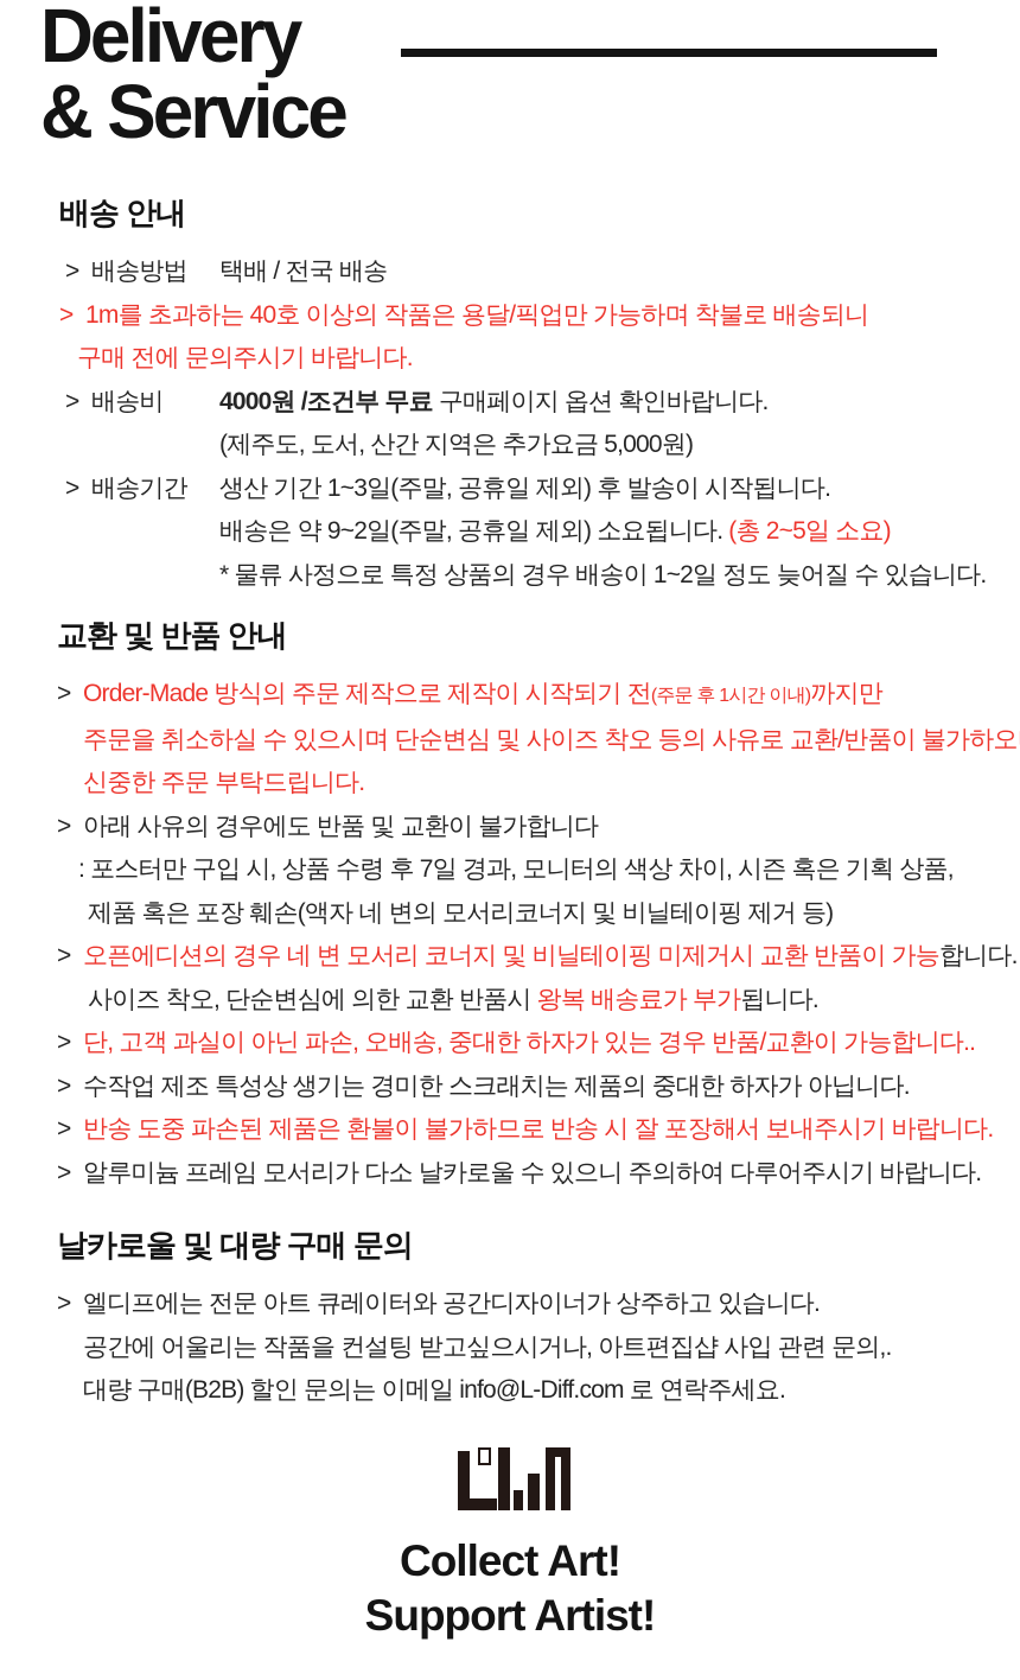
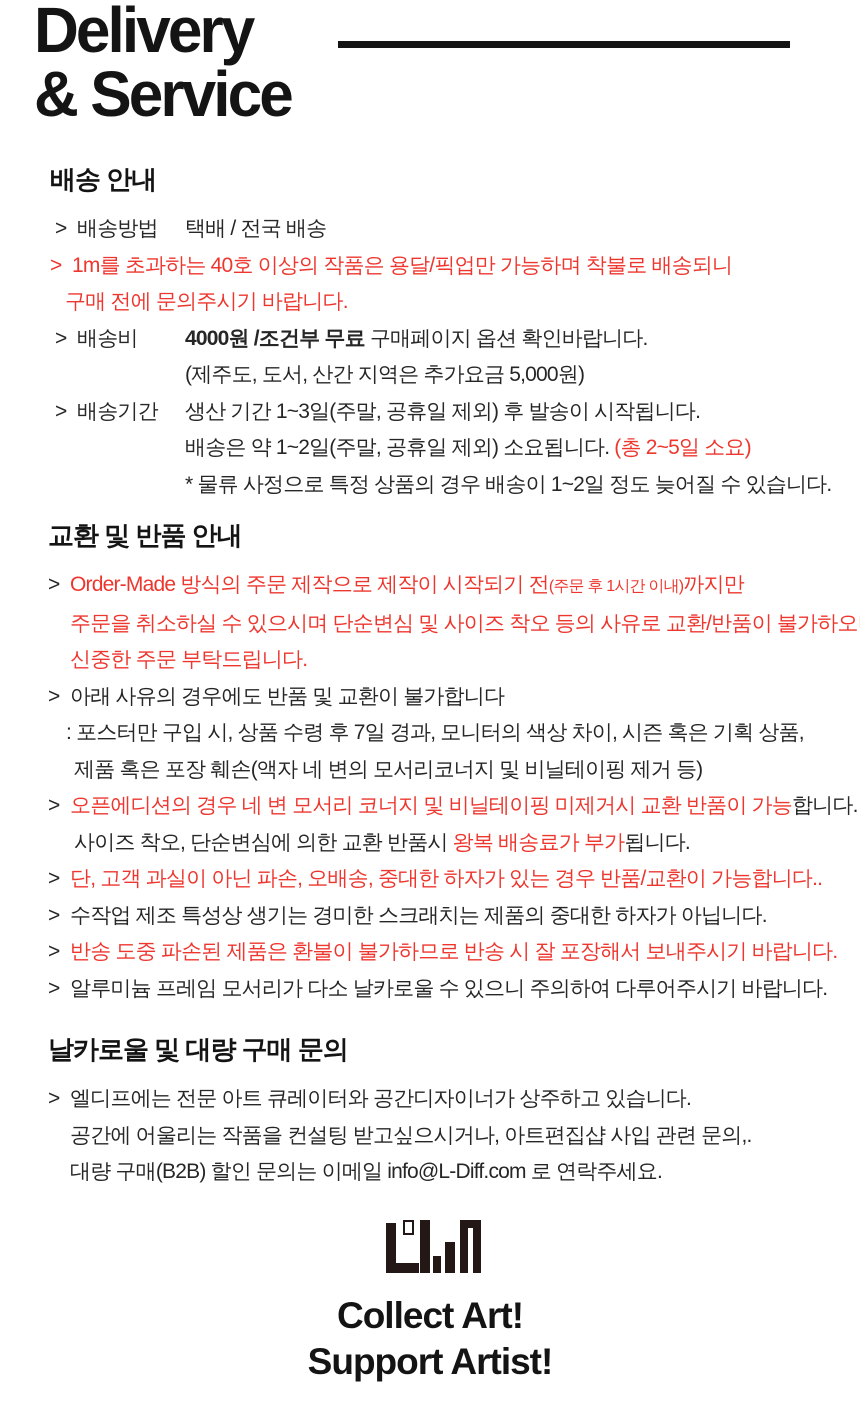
  Delivery
  & Service
  배송 안내
  >
  배송방법
  택배 / 전국 배송
  > 1m를 초과하는 40호 이상의 작품은 용달/픽업만 가능하며 착불로 배송되니
  구매 전에 문의주시기 바랍니다.
  >
  배송비
  4000원 /조건부 무료 구매페이지 옵션 확인바랍니다.
  (제주도, 도서, 산간 지역은 추가요금 5,000원)
  >
  배송기간
  생산 기간 1~3일(주말, 공휴일 제외) 후 발송이 시작됩니다.
- 배송은 약 9~2일(주말, 공휴일 제외) 소요됩니다. (총 2~5일 소요)
+ 배송은 약 1~2일(주말, 공휴일 제외) 소요됩니다. (총 2~5일 소요)
  * 물류 사정으로 특정 상품의 경우 배송이 1~2일 정도 늦어질 수 있습니다.
  교환 및 반품 안내
  >
  Order-Made 방식의 주문 제작으로 제작이 시작되기 전(주문 후 1시간 이내)까지만
  주문을 취소하실 수 있으시며 단순변심 및 사이즈 착오 등의 사유로 교환/반품이 불가하오
  신중한 주문 부탁드립니다.
  >
  아래 사유의 경우에도 반품 및 교환이 불가합니다
  : 포스터만 구입 시, 상품 수령 후 7일 경과, 모니터의 색상 차이, 시즌 혹은 기획 상품,
  제품 혹은 포장 훼손(액자 네 변의 모서리코너지 및 비닐테이핑 제거 등)
  >
  오픈에디션의 경우 네 변 모서리 코너지 및 비닐테이핑 미제거시 교환 반품이 가능합니다.
  사이즈 착오, 단순변심에 의한 교환 반품시 왕복 배송료가 부가됩니다.
  >
  단, 고객 과실이 아닌 파손, 오배송, 중대한 하자가 있는 경우 반품/교환이 가능합니다..
  >
  수작업 제조 특성상 생기는 경미한 스크래치는 제품의 중대한 하자가 아닙니다.
  >
  반송 도중 파손된 제품은 환불이 불가하므로 반송 시 잘 포장해서 보내주시기 바랍니다.
  >
  알루미늄 프레임 모서리가 다소 날카로울 수 있으니 주의하여 다루어주시기 바랍니다.
  날카로울 및 대량 구매 문의
  >
  엘디프에는 전문 아트 큐레이터와 공간디자이너가 상주하고 있습니다.
  공간에 어울리는 작품을 컨설팅 받고싶으시거나, 아트편집샵 사입 관련 문의,.
  대량 구매(B2B) 할인 문의는 이메일 info@L-Diff.com 로 연락주세요.
  Collect Art!
  Support Artist!
